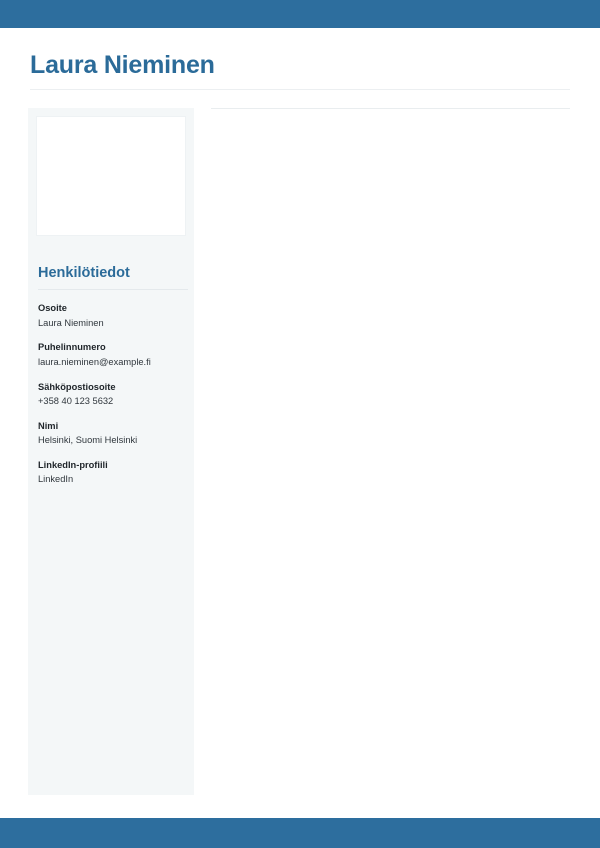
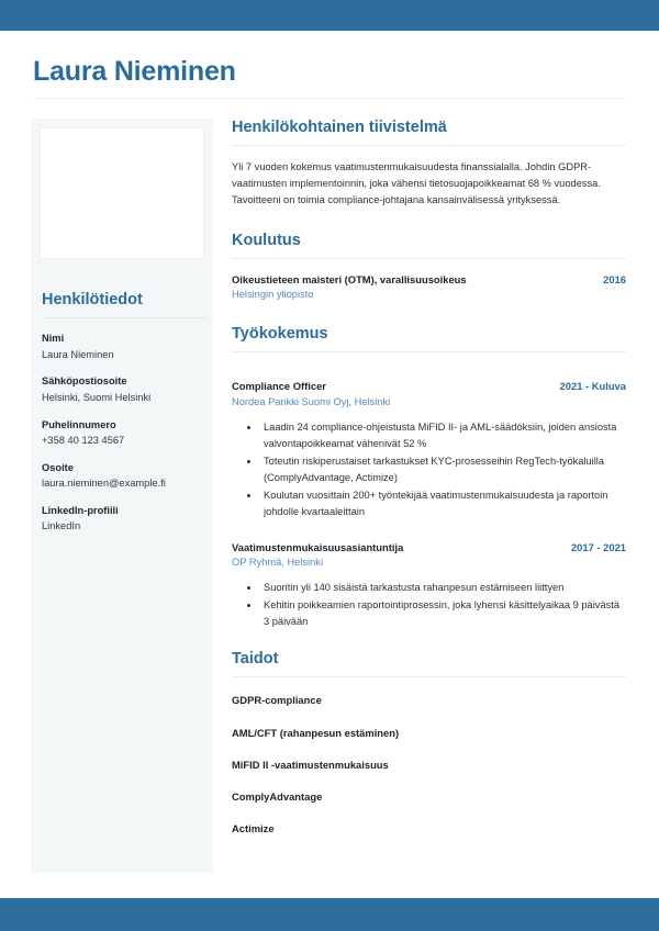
  Laura Nieminen
  Henkilötiedot
- Osoite
+ Nimi
  Laura Nieminen
- Puhelinnumero
+ Sähköpostiosoite
- laura.nieminen@example.fi
+ Helsinki, Suomi Helsinki
- Sähköpostiosoite
+ Puhelinnumero
- +358 40 123 5632
+ +358 40 123 4567
- Nimi
+ Osoite
- Helsinki, Suomi Helsinki
+ laura.nieminen@example.fi
  LinkedIn-profiili
  LinkedIn
+ Henkilökohtainen tiivistelmä
+ Yli 7 vuoden kokemus vaatimustenmukaisuudesta finanssialalla. Johdin GDPR-vaatimusten implementoinnin, joka vähensi tietosuojapoikkeamat 68 % vuodessa. Tavoitteeni on toimia compliance-johtajana kansainvälisessä yrityksessä.
+ Koulutus
+ Oikeustieteen maisteri (OTM), varallisuusoikeus
+ 2016
+ Helsingin yliopisto
+ Työkokemus
+ Compliance Officer
+ 2021 - Kuluva
+ Nordea Pankki Suomi Oyj, Helsinki
+ Laadin 24 compliance-ohjeistusta MiFID II- ja AML-säädöksiin, joiden ansiosta valvontapoikkeamat vähenivät 52 %
+ Toteutin riskiperustaiset tarkastukset KYC-prosesseihin RegTech-työkaluilla (ComplyAdvantage, Actimize)
+ Koulutan vuosittain 200+ työntekijää vaatimustenmukaisuudesta ja raportoin johdolle kvartaaleittain
+ Vaatimustenmukaisuusasiantuntija
+ 2017 - 2021
+ OP Ryhmä, Helsinki
+ Suoritin yli 140 sisäistä tarkastusta rahanpesun estämiseen liittyen
+ Kehitin poikkeamien raportointiprosessin, joka lyhensi käsittelyaikaa 9 päivästä 3 päivään
+ Taidot
+ GDPR-compliance
+ AML/CFT (rahanpesun estäminen)
+ MiFID II -vaatimustenmukaisuus
+ ComplyAdvantage
+ Actimize
